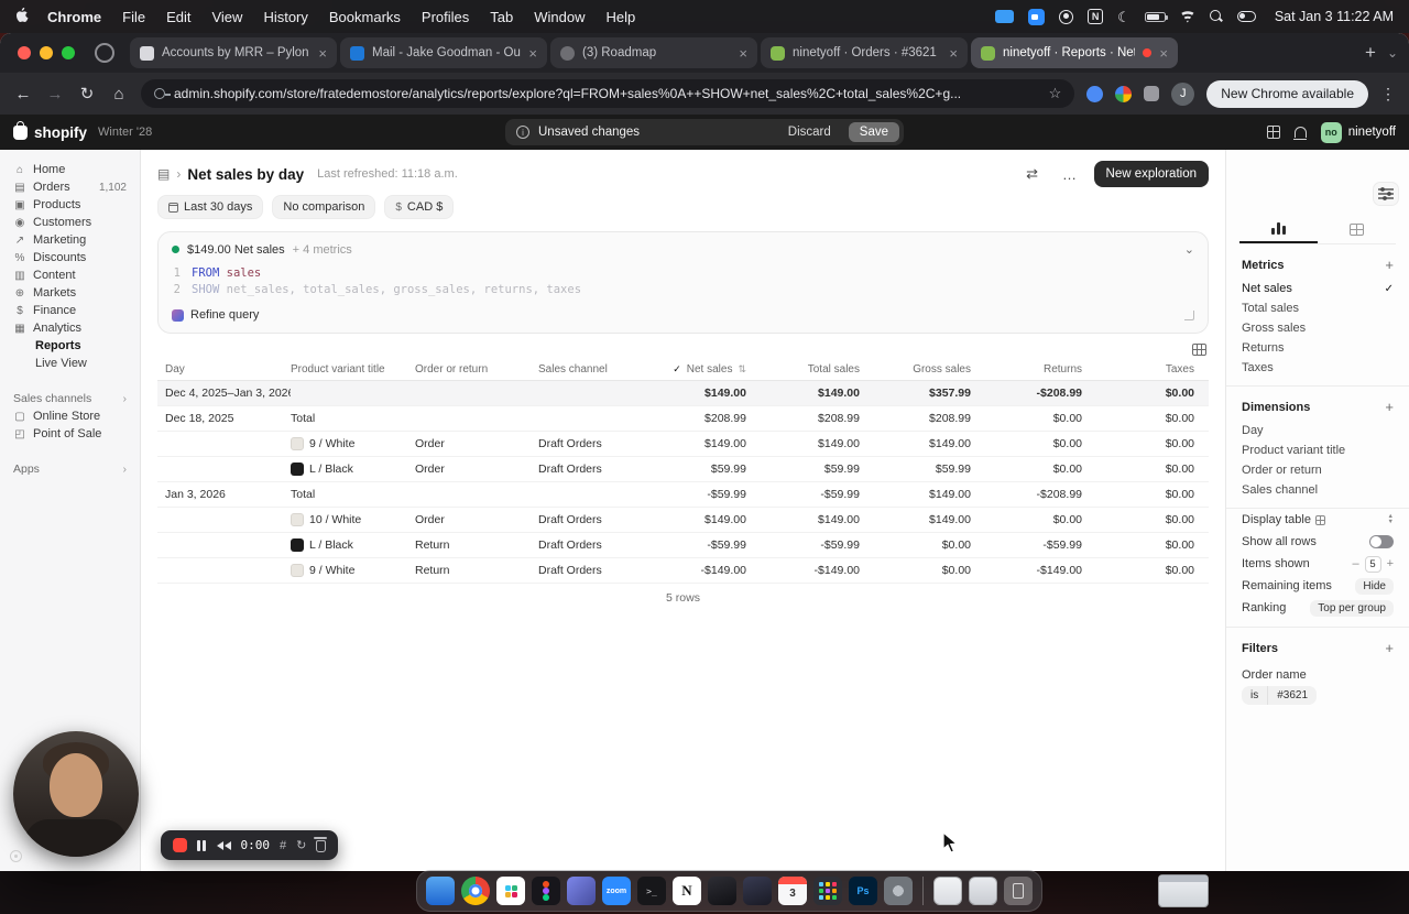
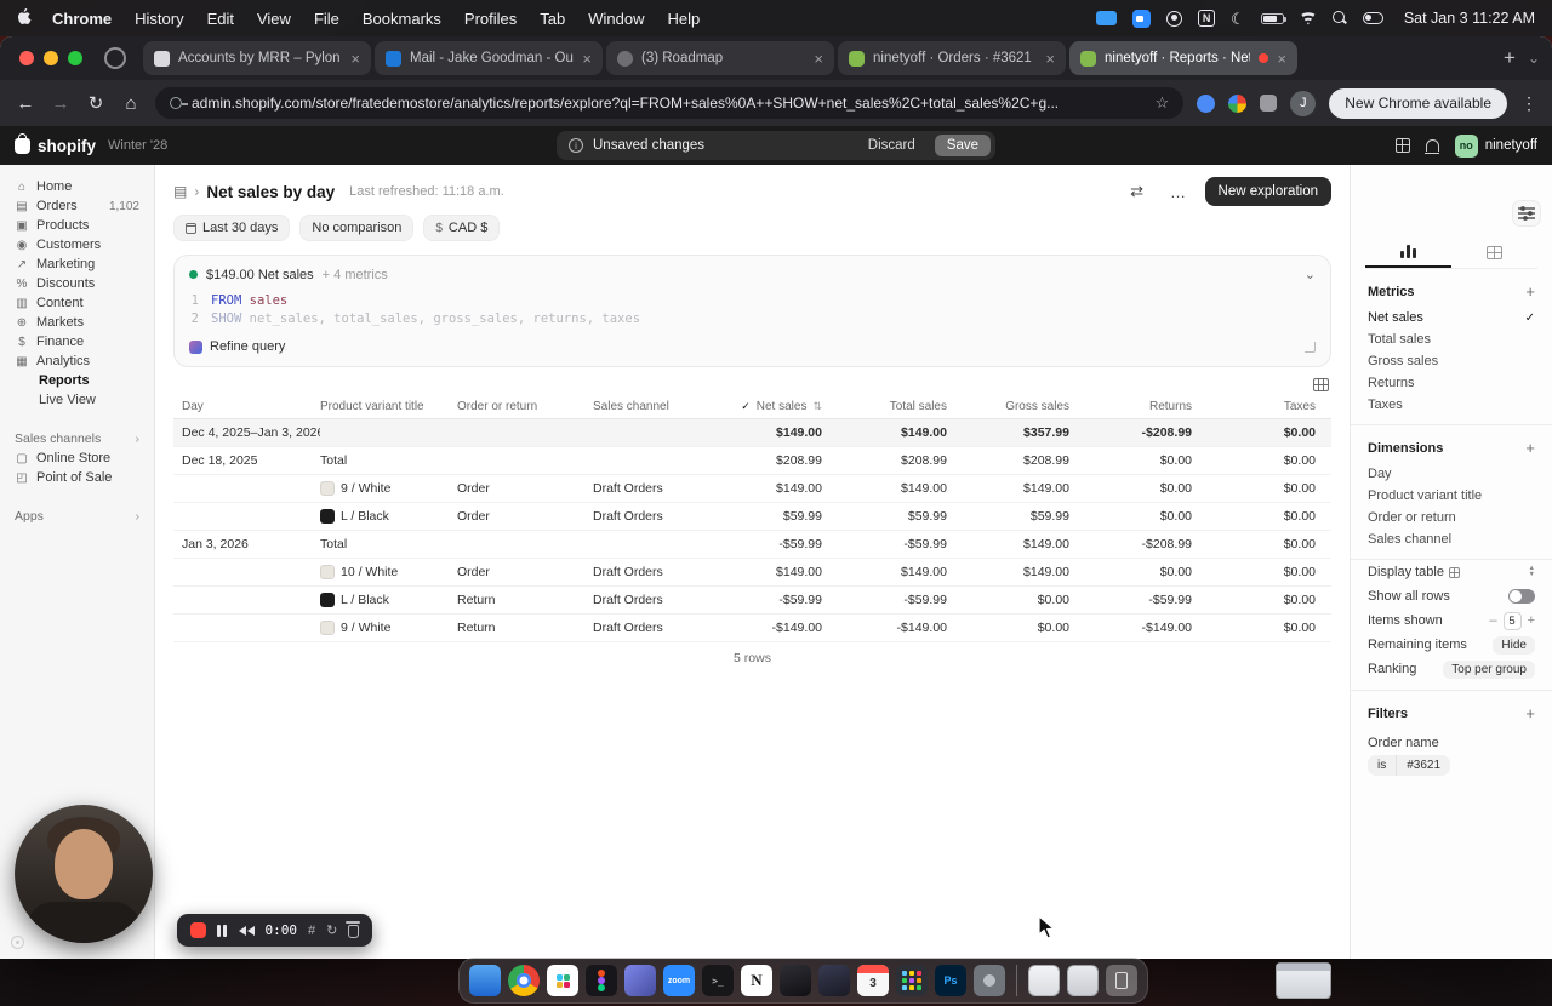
  Chrome
- File
+ History
  Edit
  View
- History
+ File
  Bookmarks
  Profiles
  Tab
  Window
  Help
  N
  ☾
  Sat Jan 3 11:22 AM
  Accounts by MRR – Pylon
  ×
  Mail - Jake Goodman - Ou
  ×
  (3) Roadmap
  ×
  ninetyoff · Orders · #3621
  ×
  ninetyoff · Reports · Net
  ×
  +
  ⌄
  ←
  →
  ↻
  ⌂
  admin.shopify.com/store/fratedemostore/analytics/reports/explore?ql=FROM+sales%0A++SHOW+net_sales%2C+total_sales%2C+g...
  ☆
  J
  New Chrome available
  ⋮
  shopify
  Winter '28
  i
  Unsaved changes
  Discard
  Save
  no
  ninetyoff
  ⌂
  Home
  ▤
  Orders
  1,102
  ▣
  Products
  ◉
  Customers
  ↗
  Marketing
  %
  Discounts
  ▥
  Content
  ⊕
  Markets
  $
  Finance
  ▦
  Analytics
  Reports
  Live View
  Sales channels
  ›
  ▢
  Online Store
  ◰
  Point of Sale
  Apps
  ›
  ▤
  ›
  Net sales by day
  Last refreshed: 11:18 a.m.
  ⇄
  …
  New exploration
  Last 30 days
  No comparison
  $
  CAD $
  $149.00 Net sales
  + 4 metrics
  ⌄
  1
  FROM sales
  2
  SHOW net_sales, total_sales, gross_sales, returns, taxes
  Refine query
  Day
  Product variant title
  Order or return
  Sales channel
  ✓
  Net sales
  ⇅
  Total sales
  Gross sales
  Returns
  Taxes
  Dec 4, 2025–Jan 3, 202
  $149.00
  $149.00
  $357.99
  -$208.99
  $0.00
  Dec 18, 2025
  Total
  $208.99
  $208.99
  $208.99
  $0.00
  $0.00
  9 / White
  Order
  Draft Orders
  $149.00
  $149.00
  $149.00
  $0.00
  $0.00
  L / Black
  Order
  Draft Orders
  $59.99
  $59.99
  $59.99
  $0.00
  $0.00
  Jan 3, 2026
  Total
  -$59.99
  -$59.99
  $149.00
  -$208.99
  $0.00
  10 / White
  Order
  Draft Orders
  $149.00
  $149.00
  $149.00
  $0.00
  $0.00
  L / Black
  Return
  Draft Orders
  -$59.99
  -$59.99
  $0.00
  -$59.99
  $0.00
  9 / White
  Return
  Draft Orders
  -$149.00
  -$149.00
  $0.00
  -$149.00
  $0.00
  5 rows
  Metrics
  +
  Net sales
  ✓
  Total sales
  Gross sales
  Returns
  Taxes
  Dimensions
  +
  Day
  Product variant title
  Order or return
  Sales channel
  Display table
  Show all rows
  Items shown
  –
  5
  +
  Remaining items
  Hide
  Ranking
  Top per group
  Filters
  +
  Order name
  is
  #3621
  0:00
  #
  ↻
  >_
  N
  3
  Ps
